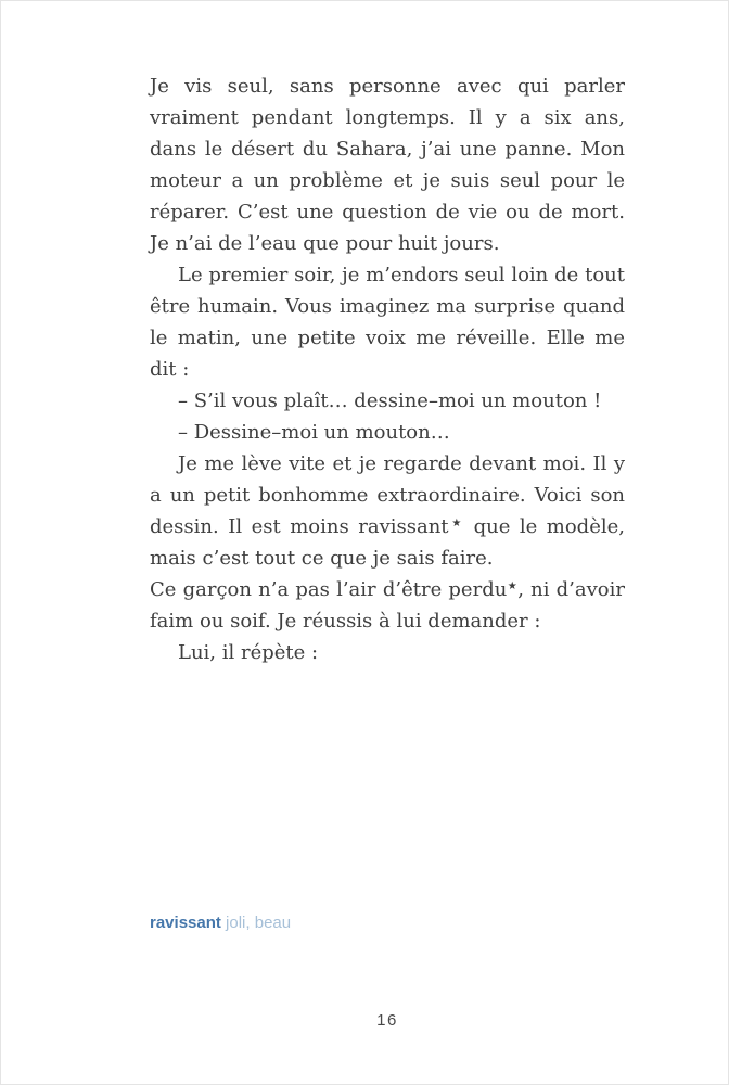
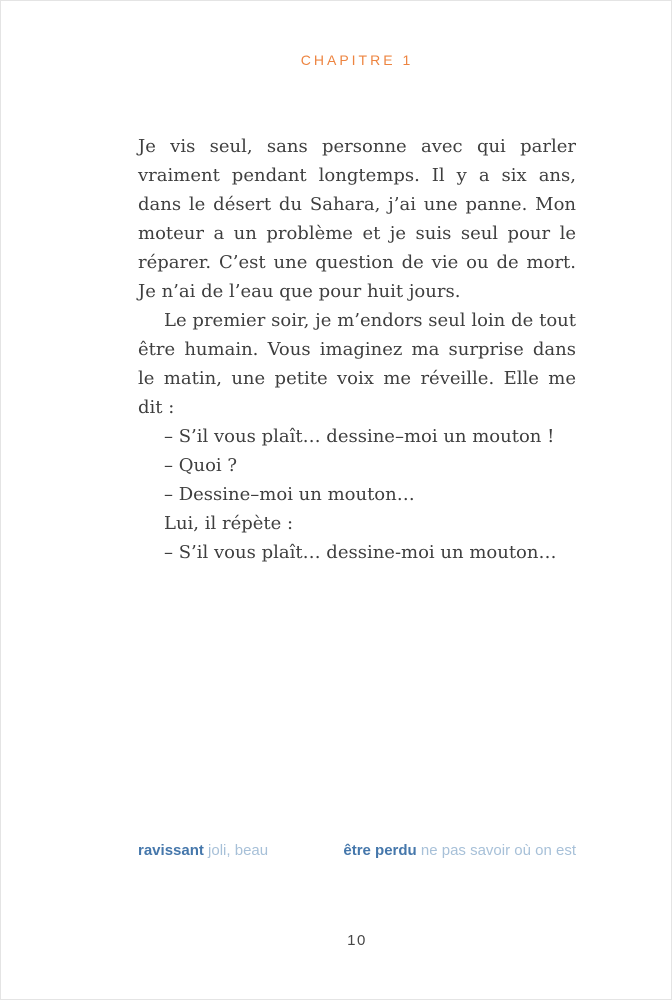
+ CHAPITRE 1
  Je vis seul, sans personne avec qui parler vraiment pendant longtemps. Il y a six ans, dans le désert du Sahara, j’ai une panne. Mon moteur a un problème et je suis seul pour le réparer. C’est une question de vie ou de mort. Je n’ai de l’eau que pour huit jours.
- Le premier soir, je m’endors seul loin de tout être humain. Vous imaginez ma surprise quand le matin, une petite voix me réveille. Elle me dit :
+ Le premier soir, je m’endors seul loin de tout être humain. Vous imaginez ma surprise dans le matin, une petite voix me réveille. Elle me dit :
  – S’il vous plaît… dessine–moi un mouton !
+ – Quoi ?
  – Dessine–moi un mouton…
- Je me lève vite et je regarde devant moi. Il y a un petit bonhomme extraordinaire. Voici son dessin. Il est moins ravissant★ que le modèle, mais c’est tout ce que je sais faire.
- Ce garçon n’a pas l’air d’être perdu★, ni d’avoir faim ou soif. Je réussis à lui demander :
  Lui, il répète :
+ – S’il vous plaît… dessine-moi un mouton…
  ravissant joli, beau
+ être perdu ne pas savoir où on est
- 16
+ 10
